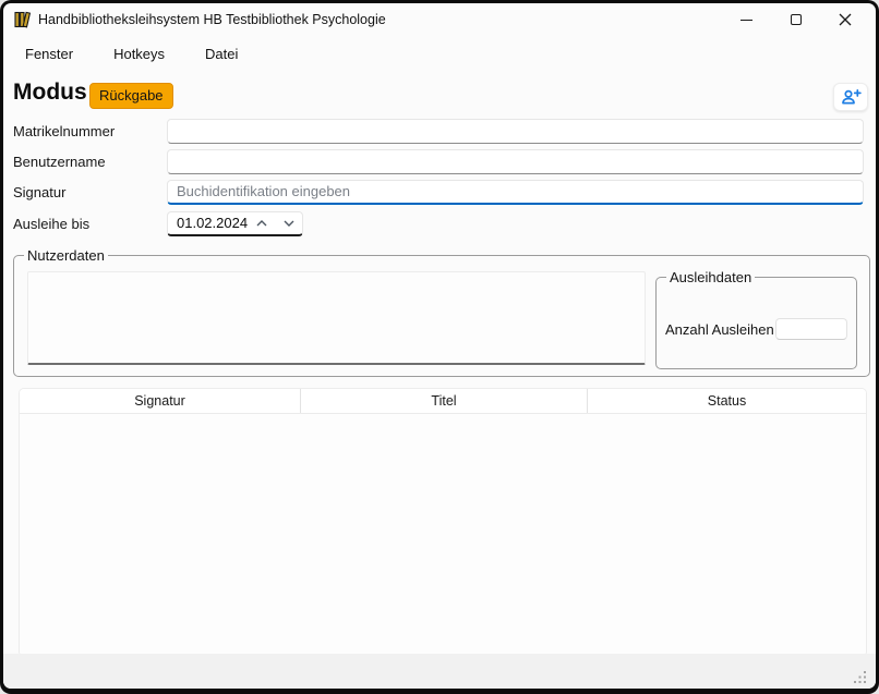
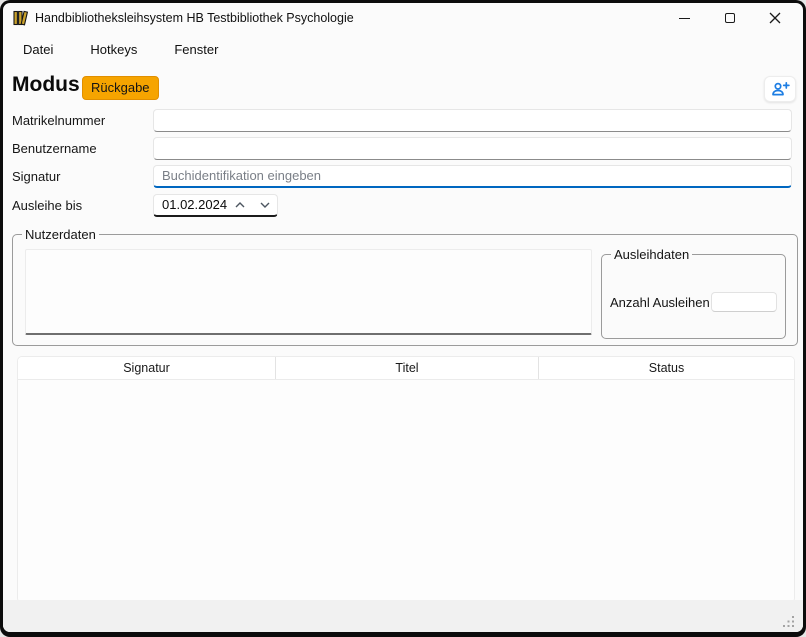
  Handbibliotheksleihsystem HB Testbibliothek Psychologie
- Fenster
+ Datei
  Hotkeys
- Datei
+ Fenster
  Modus
  Rückgabe
  Matrikelnummer
  Benutzername
  Signatur
  Buchidentifikation eingeben
  Ausleihe bis
  01.02.2024
  Nutzerdaten
  Ausleihdaten
  Anzahl Ausleihen
  Signatur
  Titel
  Status
